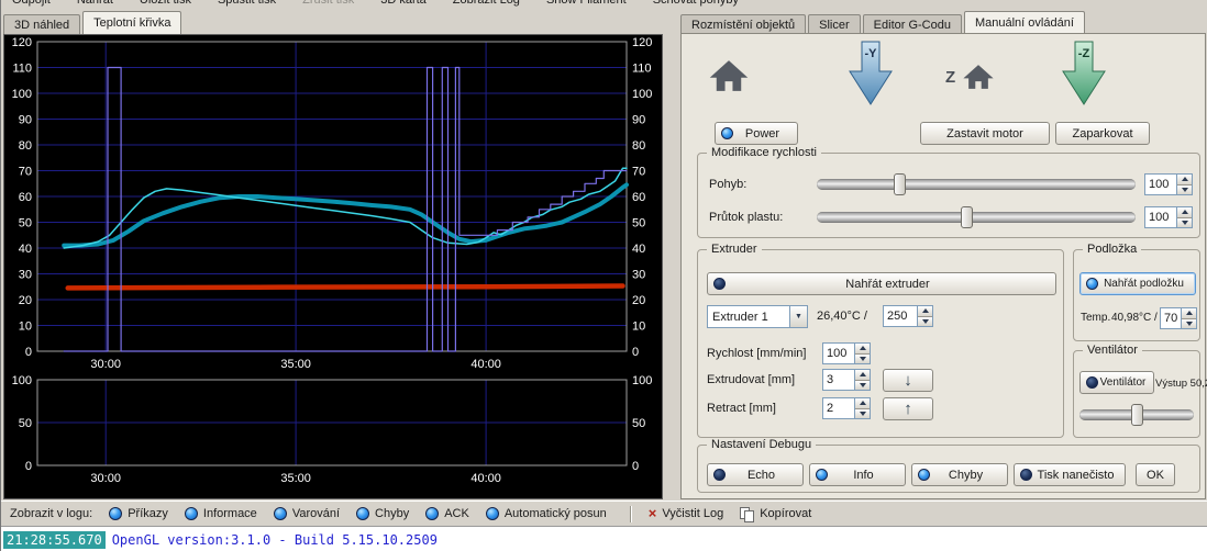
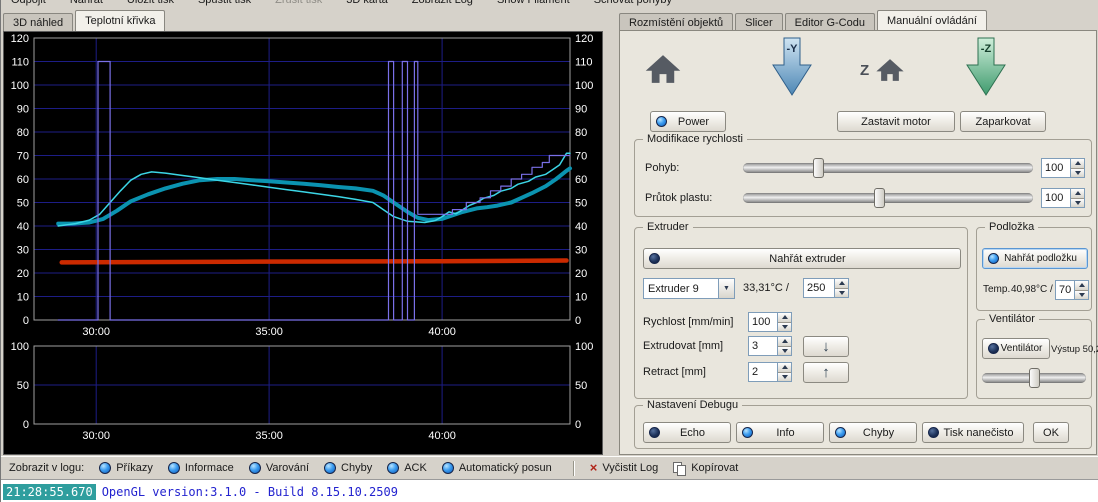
  Odpojit
  Nahrát
  Uložit tisk
  Spustit tisk
  Zrušit tisk
  3D karta
  Zobrazit Log
  Show Filament
  Schovat pohyby
  3D náhled
  Teplotní křivka
  0
  0
  10
  10
  20
  20
  30
  30
  40
  40
  50
  50
  60
  60
  70
  70
  80
  80
  90
  90
  100
  100
  110
  110
  120
  120
  30:00
  35:00
  40:00
  0
  0
  50
  50
  100
  100
  30:00
  35:00
  40:00
  Rozmístění objektů
  Slicer
  Editor G-Codu
  Manuální ovládání
  -Y
  Z
  -Z
  Power
  Zastavit motor
  Zaparkovat
  Modifikace rychlosti
  Pohyb:
  100
  Průtok plastu:
  100
  Extruder
  Nahřát extruder
- Extruder 1
+ Extruder 9
- 26,40°C /
+ 33,31°C /
  250
  Rychlost [mm/min]
  100
  Extrudovat [mm]
  3
  ↓
  Retract [mm]
  2
  ↑
  Podložka
  Nahřát podložku
  Temp.
  40,98°C /
  70
  Ventilátor
  Ventilátor
  Výstup 50,
  Nastavení Debugu
  Echo
  Info
  Chyby
  Tisk nanečisto
  OK
  Zobrazit v logu:
  Příkazy
  Informace
  Varování
  Chyby
  ACK
  Automatický posun
  ×
  Vyčistit Log
  Kopírovat
  21:28:55.670
- OpenGL version:3.1.0 - Build 5.15.10.2509
+ OpenGL version:3.1.0 - Build 8.15.10.2509
